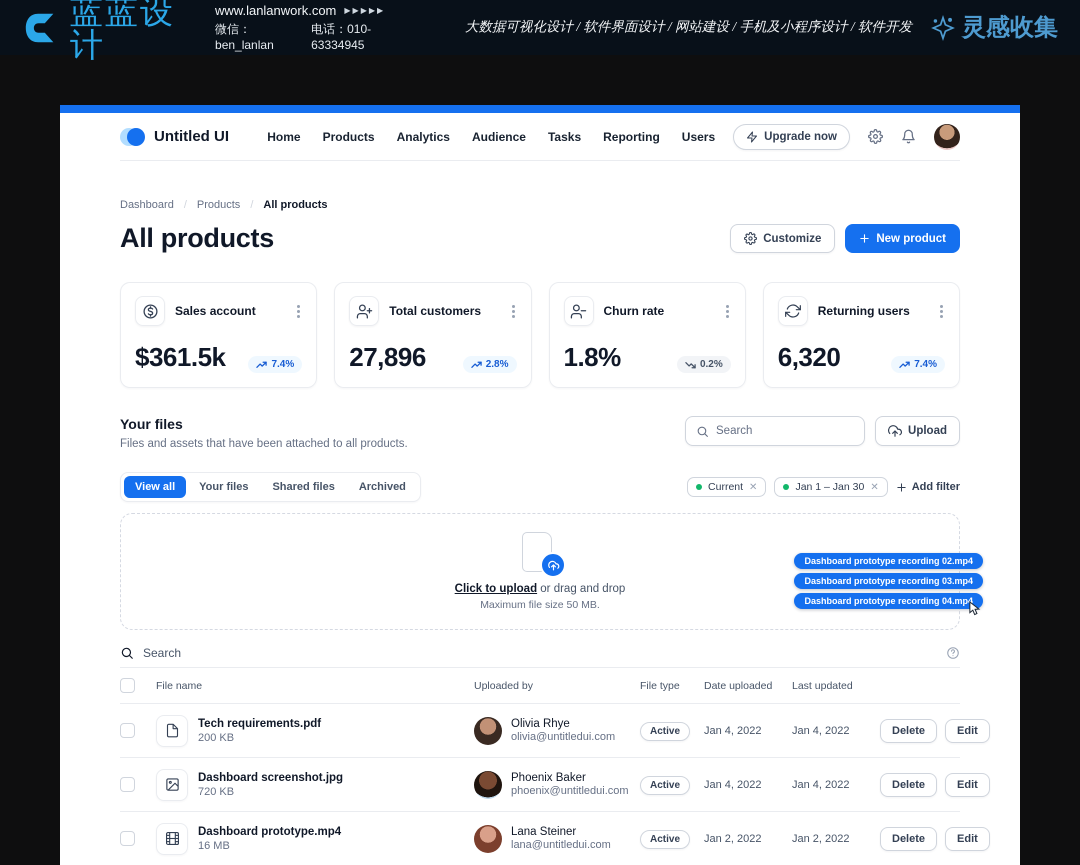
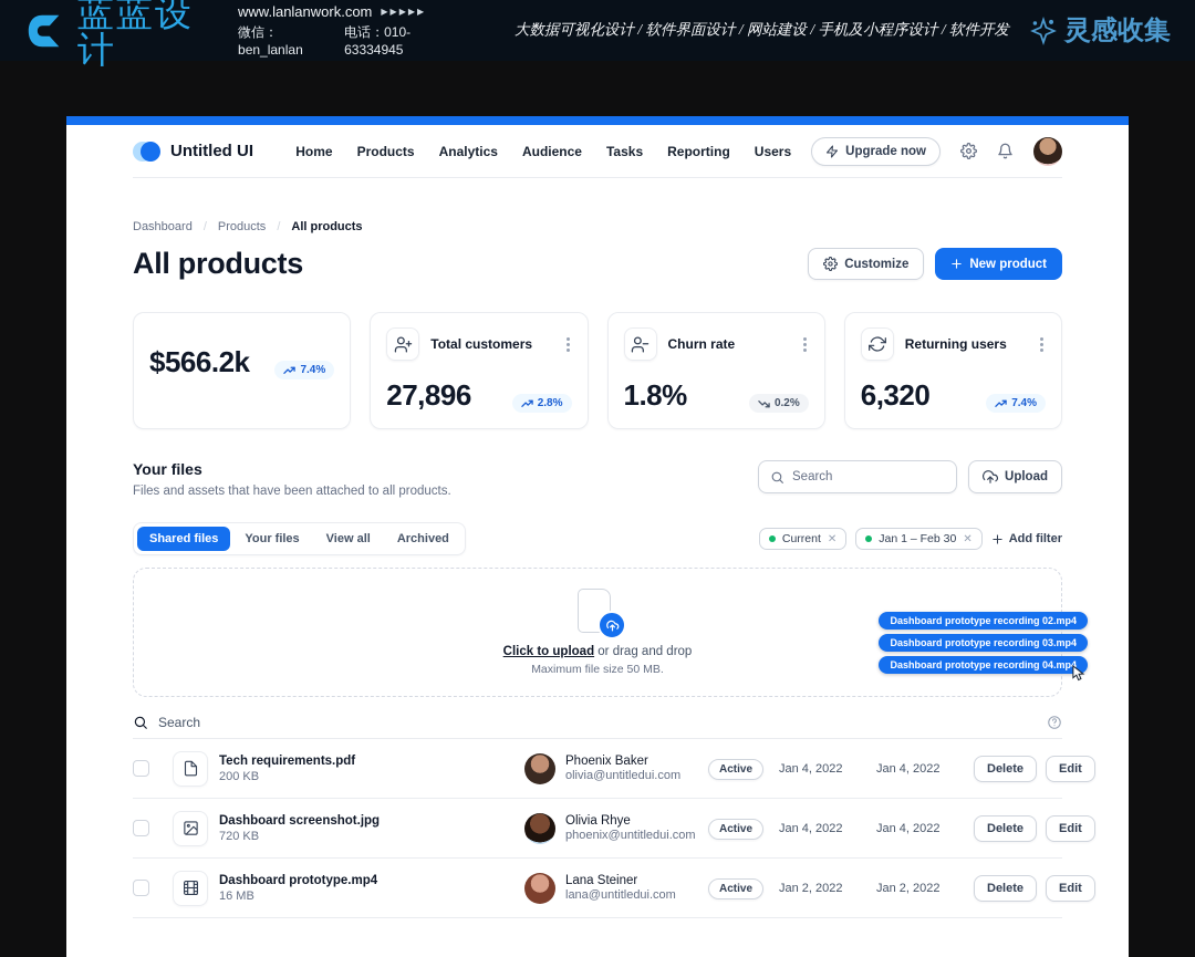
  蓝蓝设计
  www.lanlanwork.com
  ▶▶▶▶▶
  微信：ben_lanlan
  电话：010-63334945
  大数据可视化设计 / 软件界面设计 / 网站建设 / 手机及小程序设计 / 软件开发
  灵感收集
  Untitled UI
  Home
  Products
  Analytics
  Audience
  Tasks
  Reporting
  Users
  Upgrade now
  Dashboard
  /
  Products
  /
  All products
  All products
  Customize
  New product
- Sales account
- $361.5k
+ $566.2k
  7.4%
  Total customers
  27,896
  2.8%
  Churn rate
  1.8%
  0.2%
  Returning users
  6,320
  7.4%
  Your files
  Files and assets that have been attached to all products.
  Search
  Upload
- View all
+ Shared files
  Your files
- Shared files
+ View all
  Archived
  Current
  ✕
- Jan 1 – Jan 30
+ Jan 1 – Feb 30
  ✕
  Add filter
  Click to upload or drag and drop
  Maximum file size 50 MB.
  Dashboard prototype recording 02.mp4
  Dashboard prototype recording 03.mp4
  Dashboard prototype recording 04.mp4
  Search
- File name
- Uploaded by
- File type
- Date uploaded
- Last updated
  Tech requirements.pdf
  200 KB
- Olivia Rhye
+ Phoenix Baker
  olivia@untitledui.com
  Active
  Jan 4, 2022
  Jan 4, 2022
  Delete
  Edit
  Dashboard screenshot.jpg
  720 KB
- Phoenix Baker
+ Olivia Rhye
  phoenix@untitledui.com
  Active
  Jan 4, 2022
  Jan 4, 2022
  Delete
  Edit
  Dashboard prototype.mp4
  16 MB
  Lana Steiner
  lana@untitledui.com
  Active
  Jan 2, 2022
  Jan 2, 2022
  Delete
  Edit
